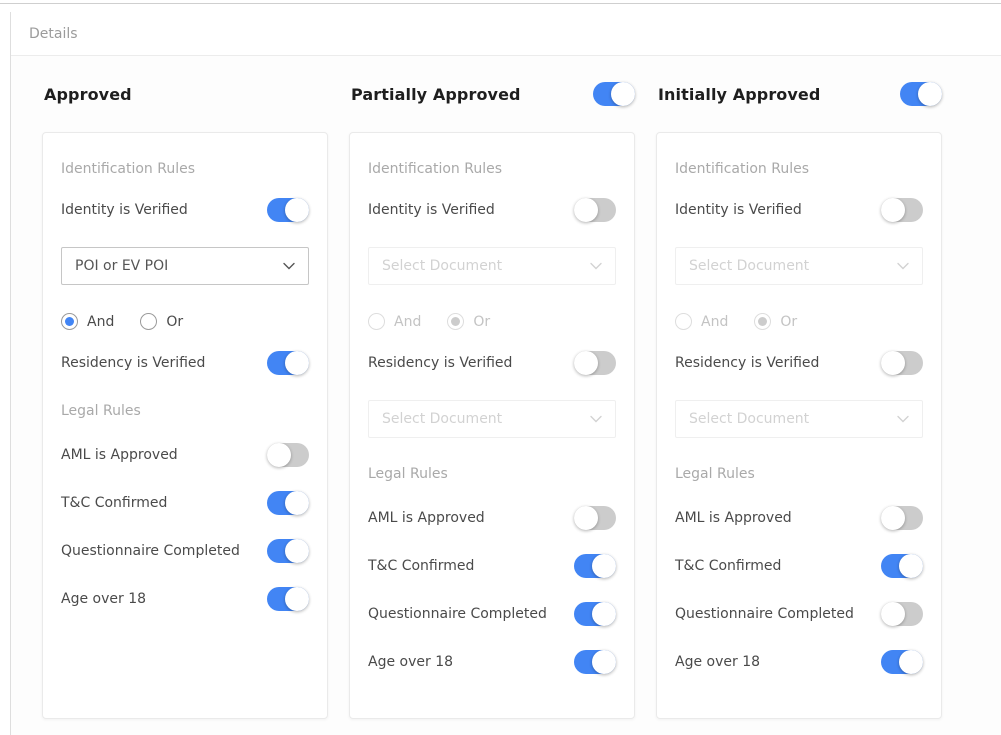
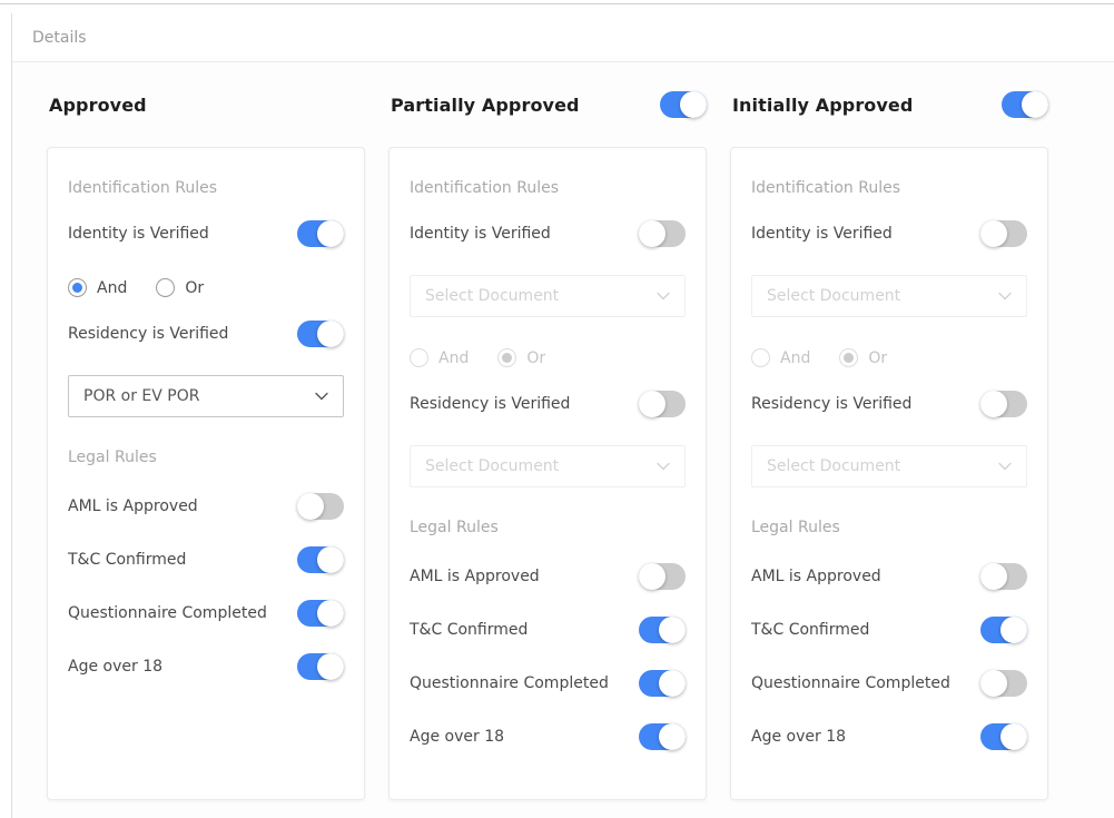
  Details
  Approved
  Identification Rules
  Identity is Verified
- POI or EV POI
  And
  Or
  Residency is Verified
+ POR or EV POR
  Legal Rules
  AML is Approved
  T&C Confirmed
  Questionnaire Completed
  Age over 18
  Partially Approved
  Identification Rules
  Identity is Verified
  Select Document
  And
  Or
  Residency is Verified
  Select Document
  Legal Rules
  AML is Approved
  T&C Confirmed
  Questionnaire Completed
  Age over 18
  Initially Approved
  Identification Rules
  Identity is Verified
  Select Document
  And
  Or
  Residency is Verified
  Select Document
  Legal Rules
  AML is Approved
  T&C Confirmed
  Questionnaire Completed
  Age over 18
